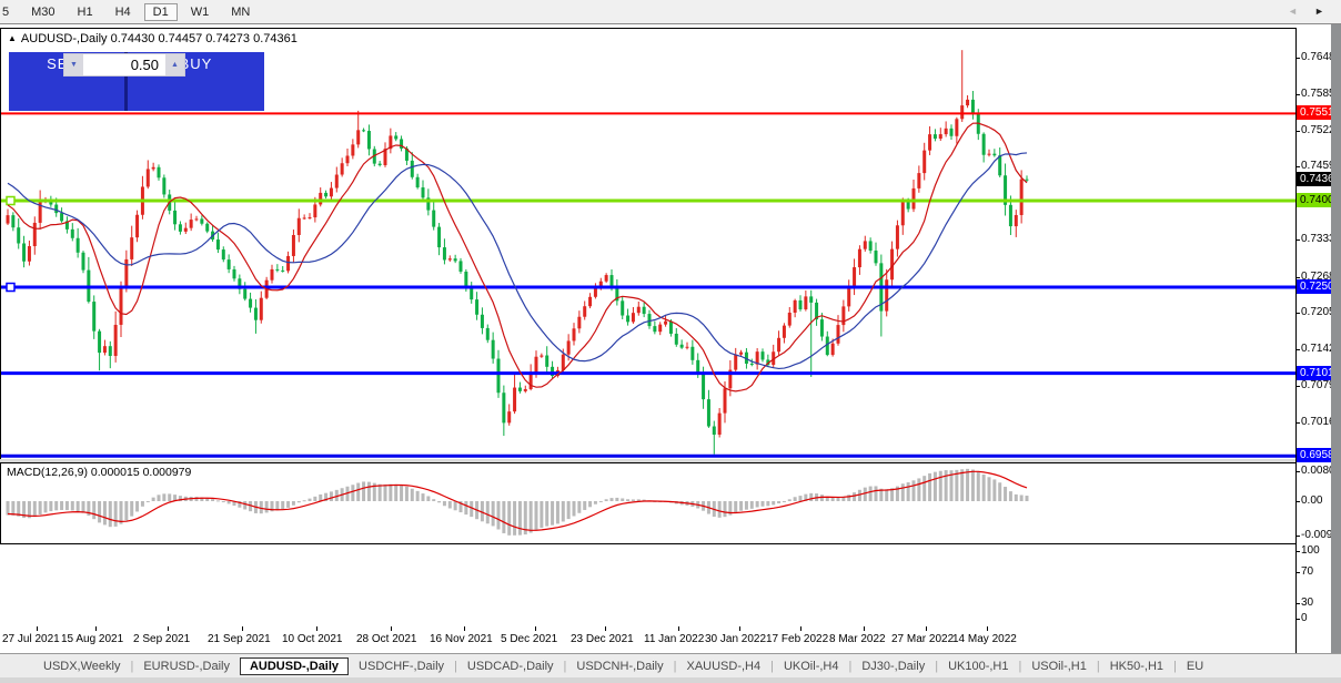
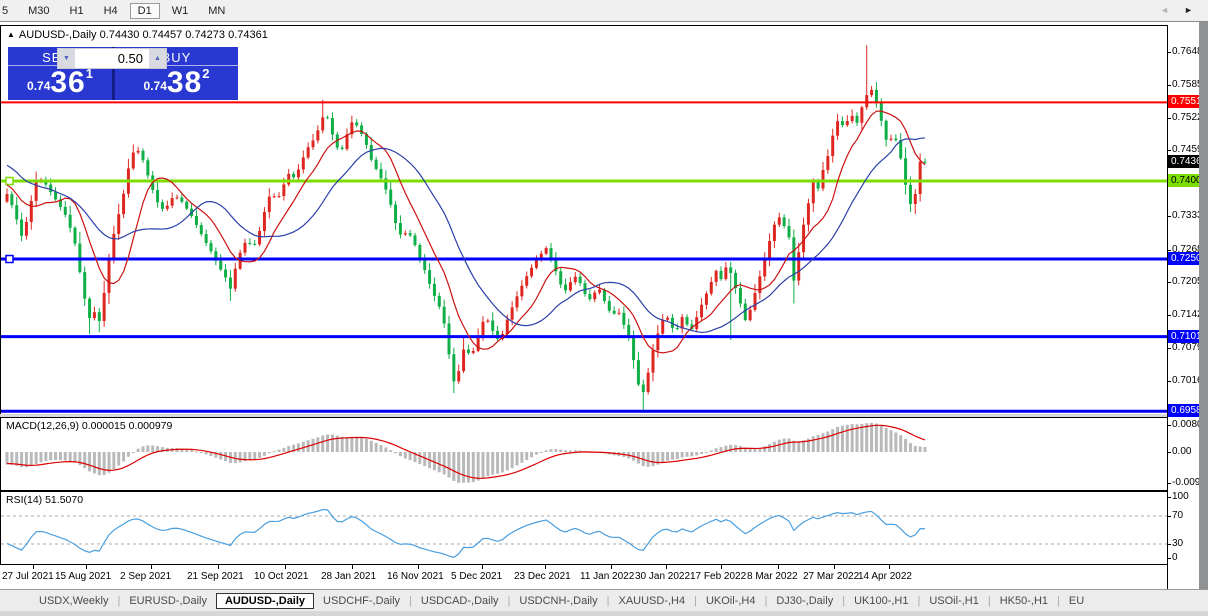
  5
  M30
  H1
  H4
  D1
  W1
  MN
  ▲ AUDUSD-,Daily 0.74430 0.74457 0.74273 0.74361
+ 0.74361
+ 0.74382
  0.50
  MACD(12,26,9) 0.000015 0.000979
+ RSI(14) 51.5070
  27 Jul 2021
  15 Aug 2021
  2 Sep 2021
  21 Sep 2021
  10 Oct 2021
- 28 Oct 2021
+ 28 Jan 2021
  16 Nov 2021
  5 Dec 2021
  23 Dec 2021
  11 Jan 2022
  30 Jan 2022
  17 Feb 2022
  8 Mar 2022
  27 Mar 2022
- 14 May 2022
+ 14 Apr 2022
  0.764
  0.758
  0.752
  0.745
  0.733
  0.726
  0.720
  0.714
  0.707
  0.701
  0.755
  0.743
  0.740
  0.725
  0.710
  0.695
  0.00
  100
  70
  30
  0
  USDX,Weekly
  |
  EURUSD-,Daily
  AUDUSD-,Daily
  USDCHF-,Daily
  |
  USDCAD-,Daily
  |
  USDCNH-,Daily
  |
  XAUUSD-,H4
  |
  UKOil-,H4
  |
  DJ30-,Daily
  |
  UK100-,H1
  |
  USOil-,H1
  |
  HK50-,H1
  |
  EU
  ◄
  ►
